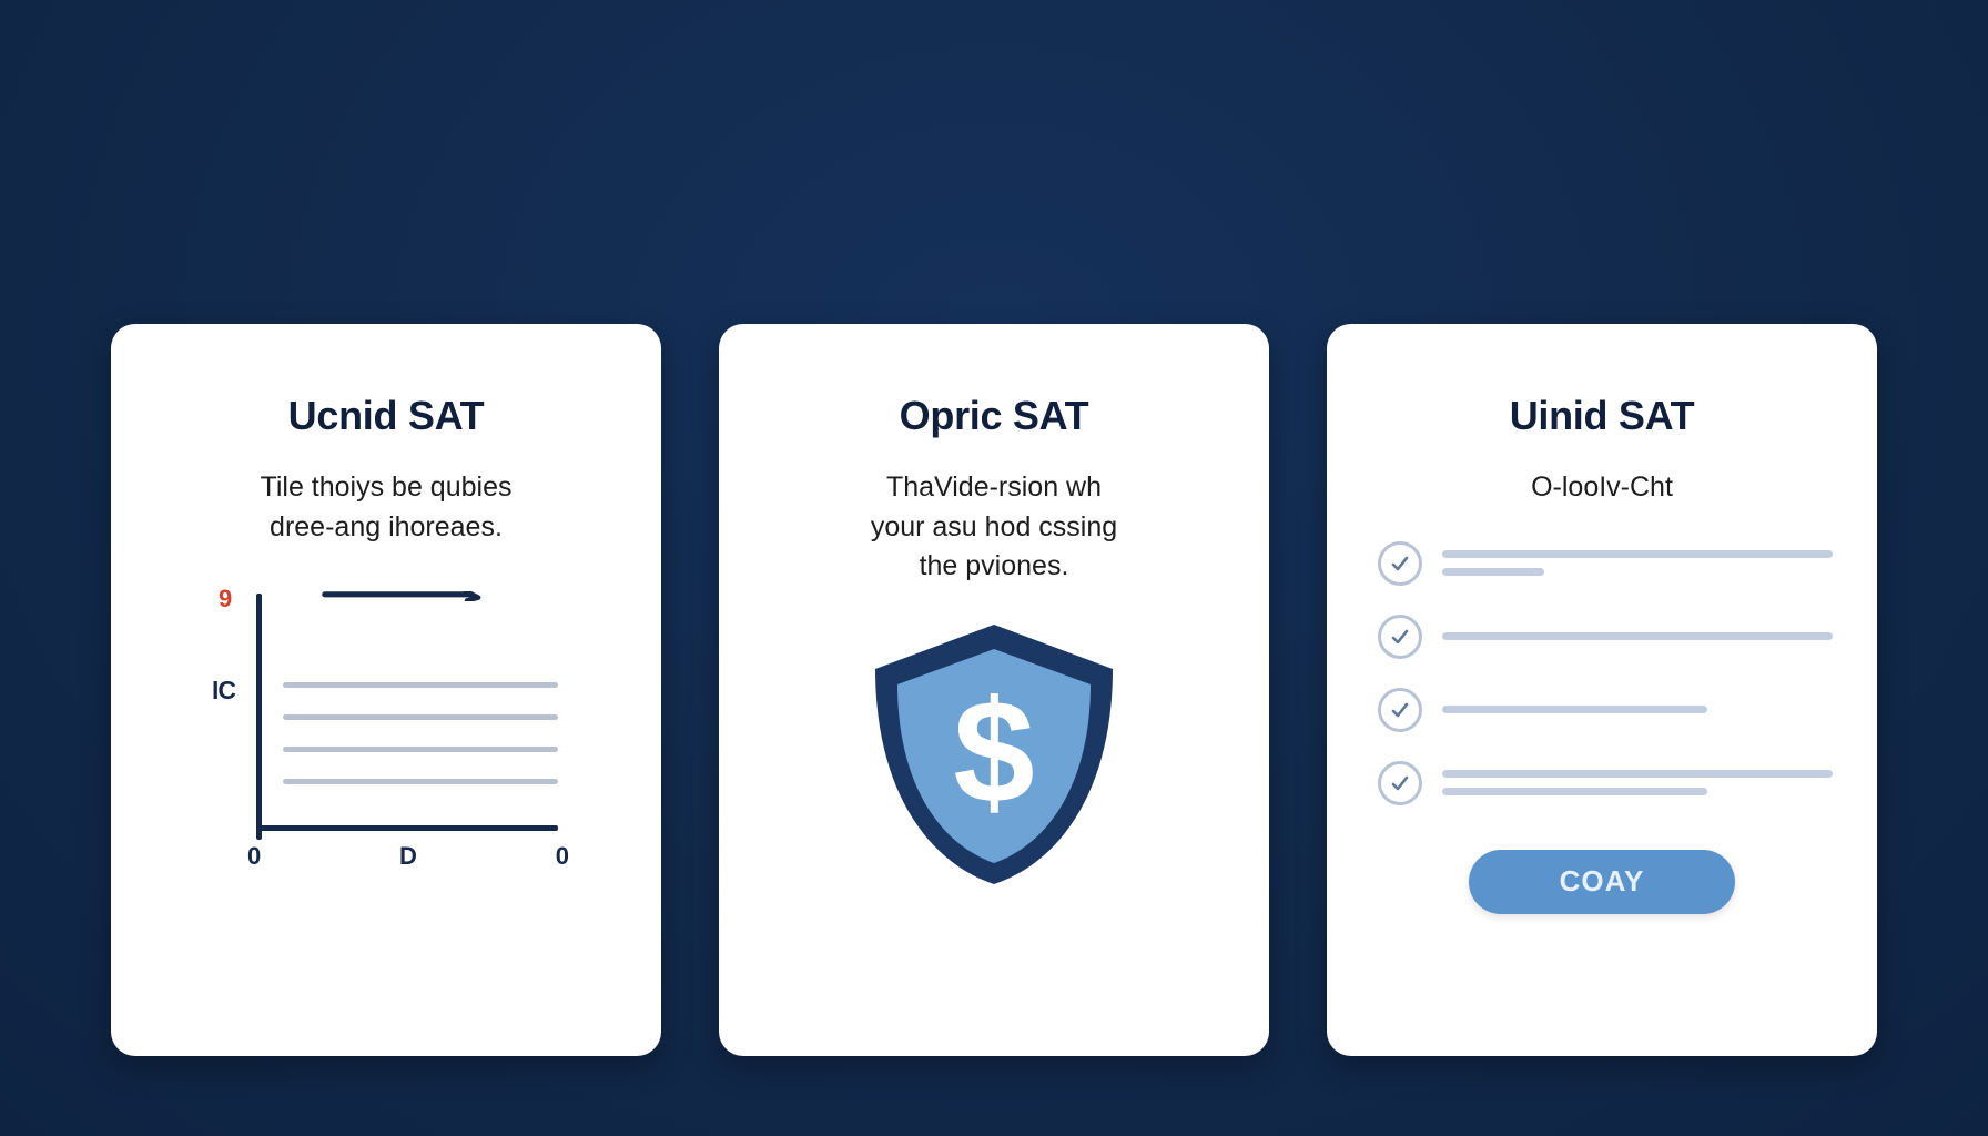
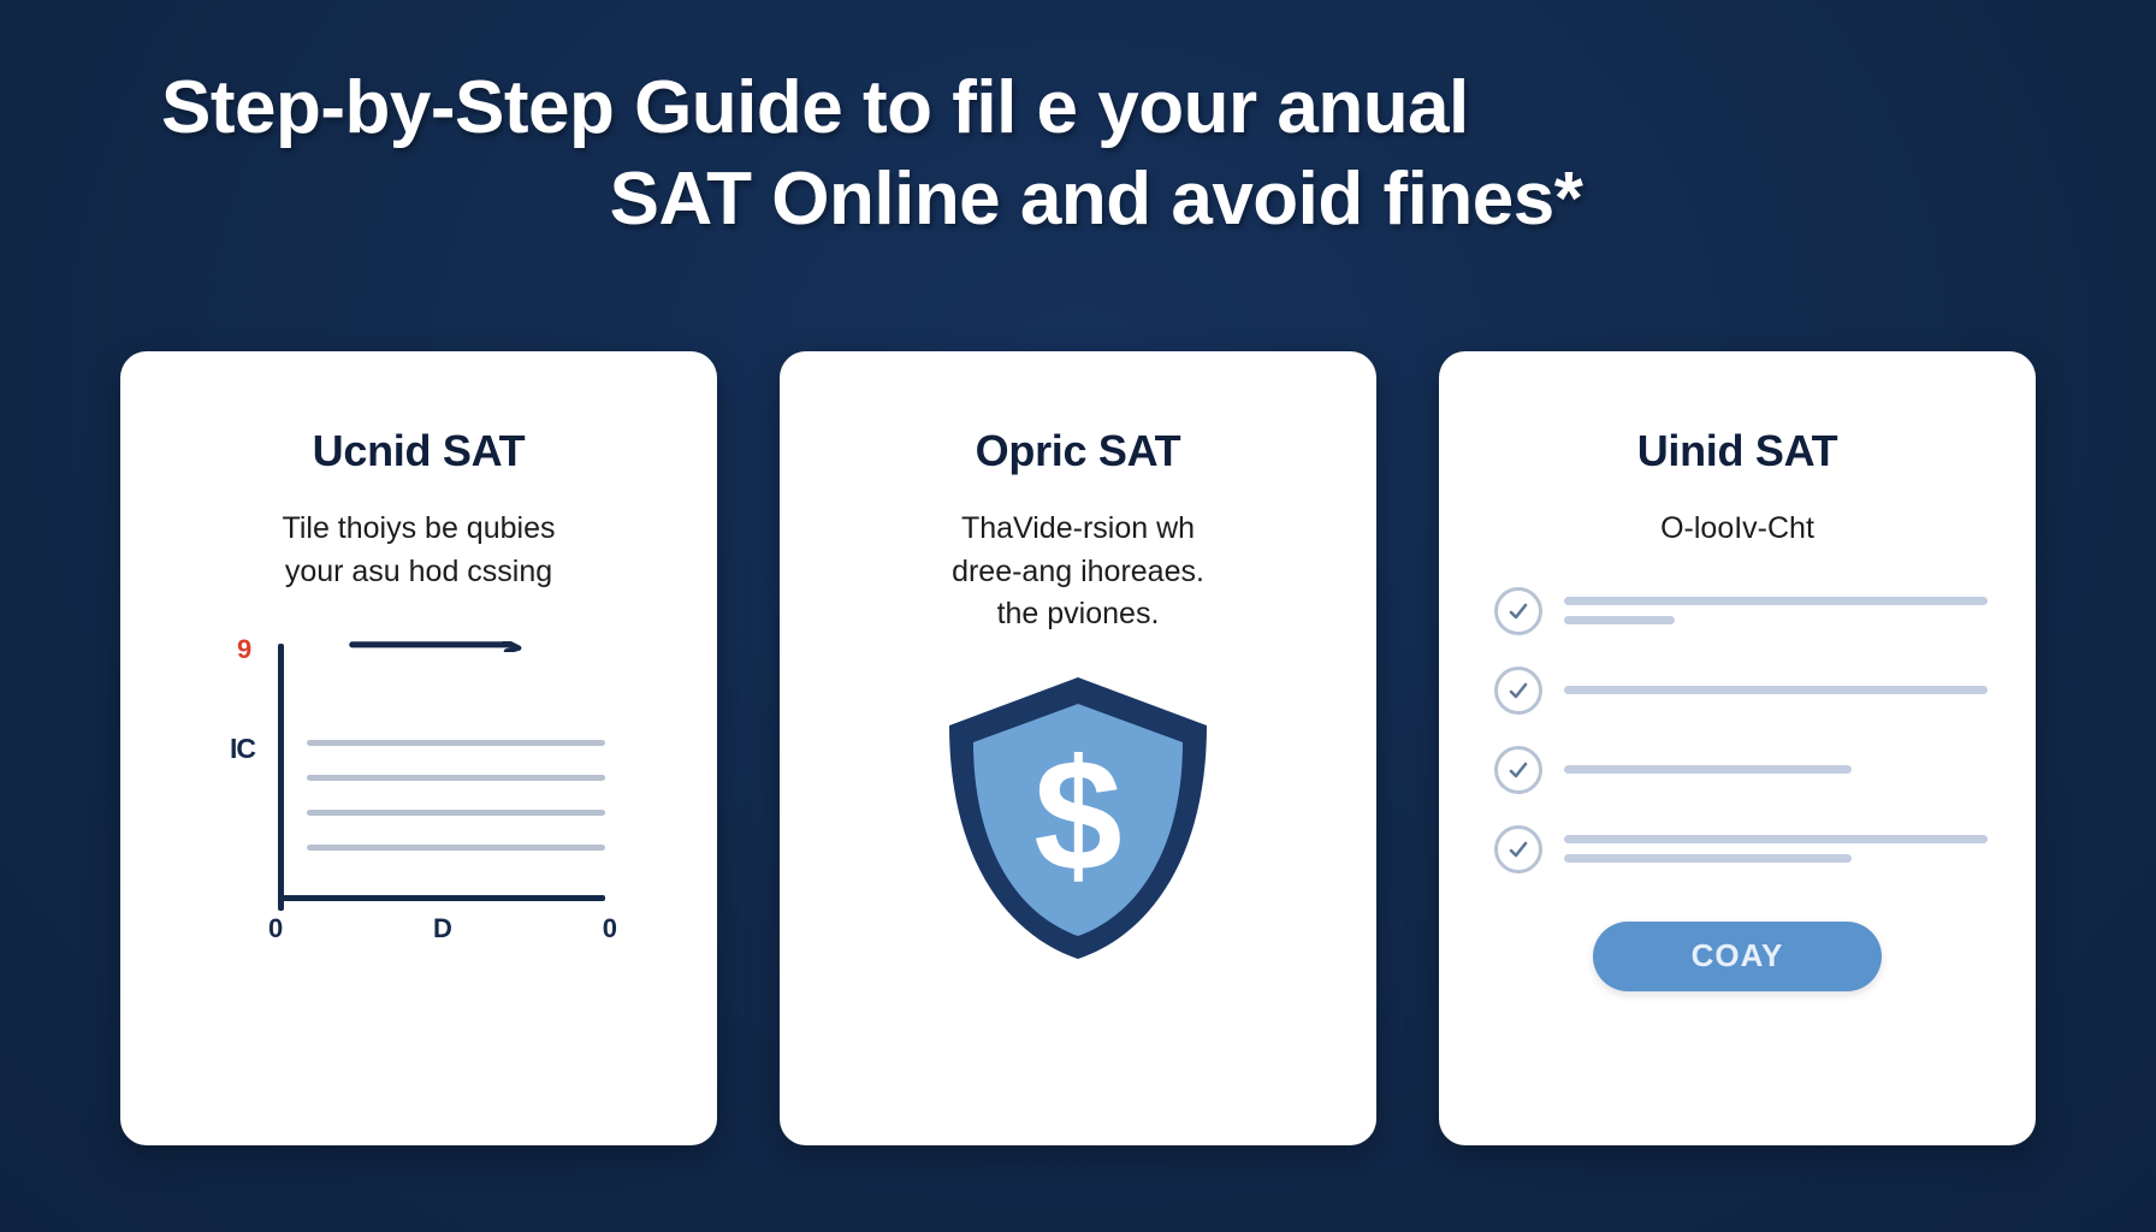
+ Step-by-Step Guide to fil e your anual
+ SAT Online and avoid fines*
  Ucnid SAT
  Tile thoiys be qubies
- dree-ang ihoreaes.
+ your asu hod cssing
  9
  IC
  0
  D
  0
  Opric SAT
  ThaVide-rsion wh
- your asu hod cssing
+ dree-ang ihoreaes.
  the pviones.
  $
  Uinid SAT
  O-looIv-Cht
  COAY
